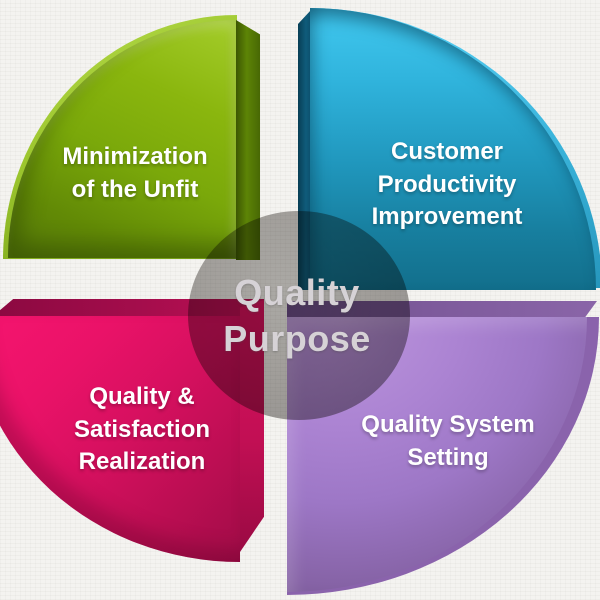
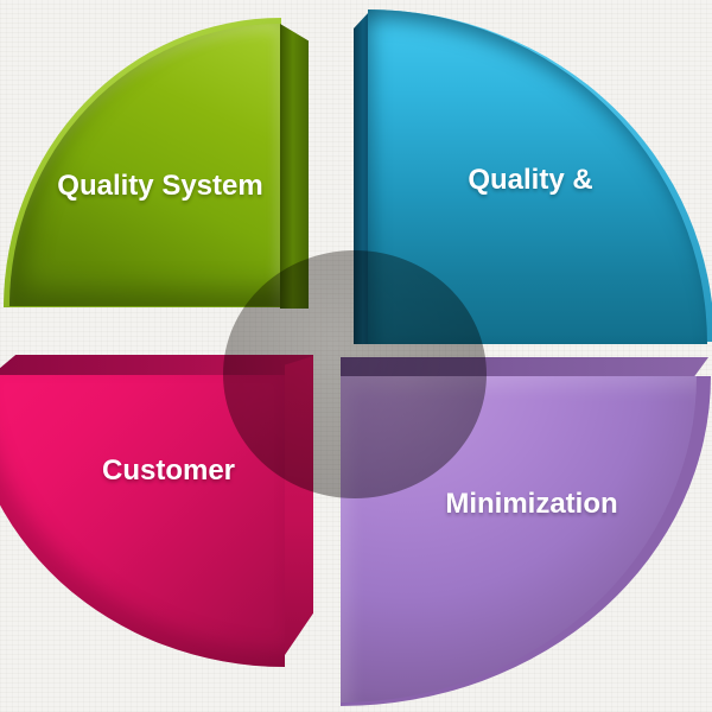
- Minimization
+ Quality System
- of the Unfit
- Customer
+ Quality &
- Productivity
- Improvement
- Quality &
+ Customer
- Satisfaction
- Realization
- Quality System
+ Minimization
- Setting
- Quality
- Purpose
